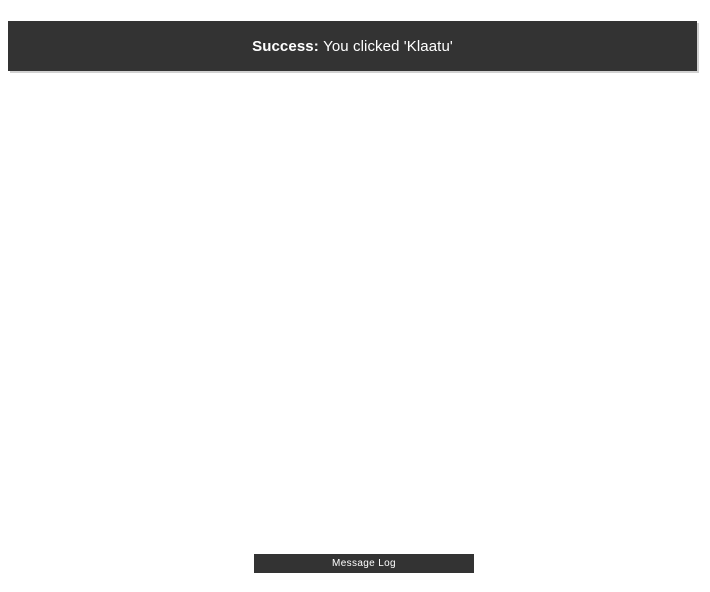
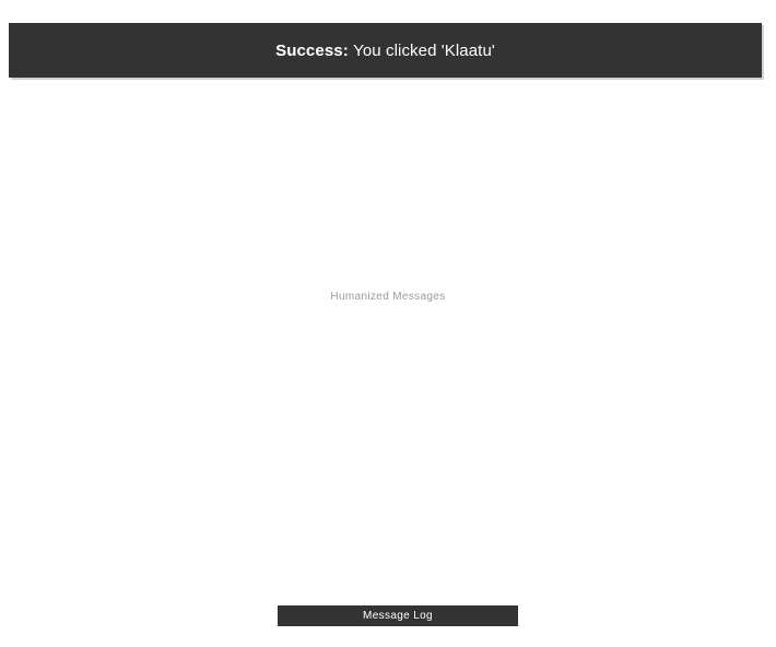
  Success: You clicked 'Klaatu'
+ Humanized Messages
  Message Log
